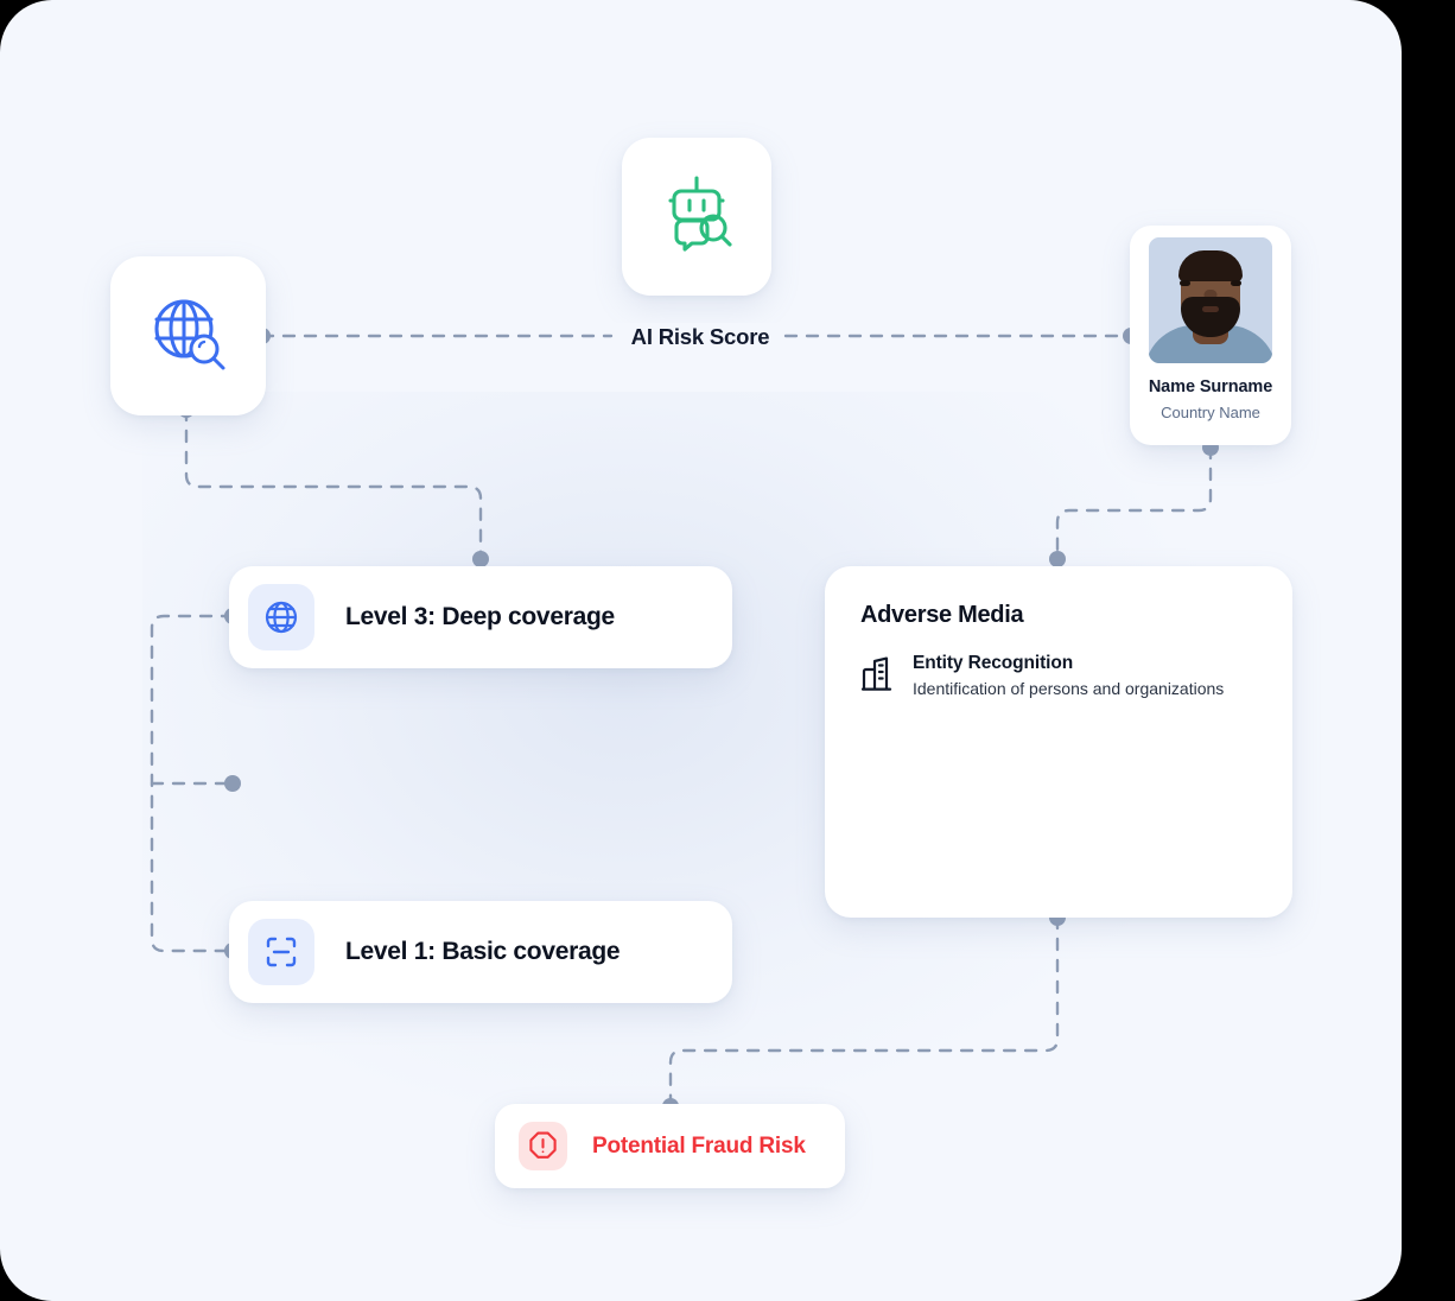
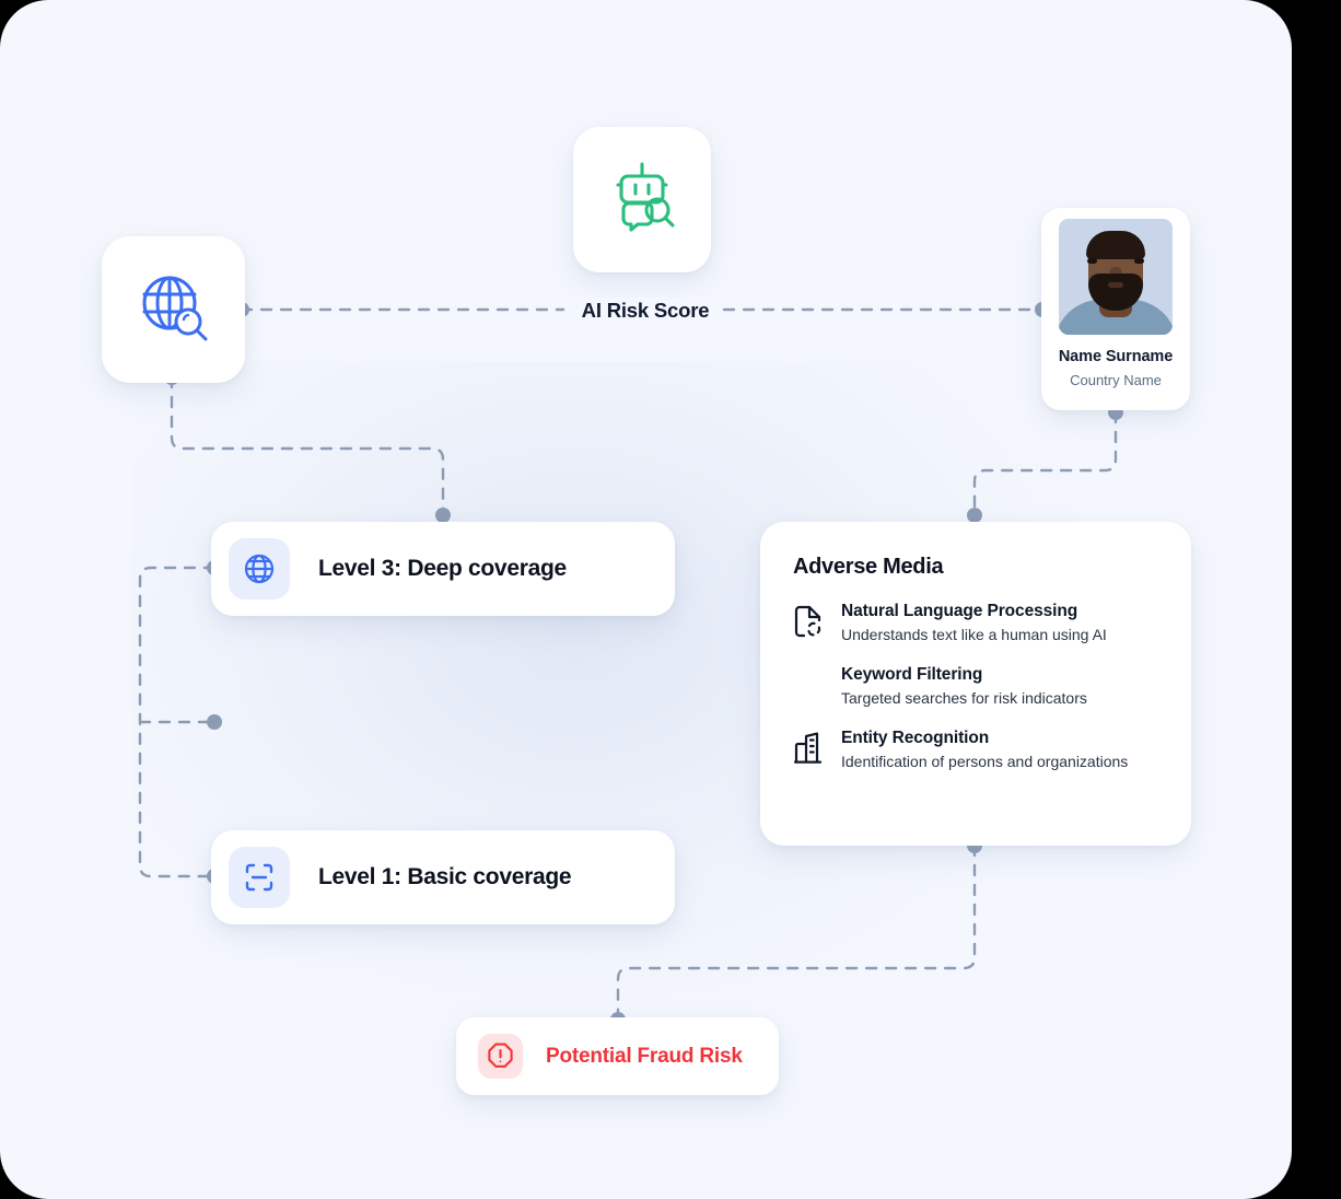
  AI Risk Score
  Name Surname
  Country Name
  Level 3: Deep coverage
  Level 1: Basic coverage
  Adverse Media
+ Natural Language Processing
+ Understands text like a human using AI
+ Keyword Filtering
+ Targeted searches for risk indicators
  Entity Recognition
  Identification of persons and organizations
  Potential Fraud Risk
